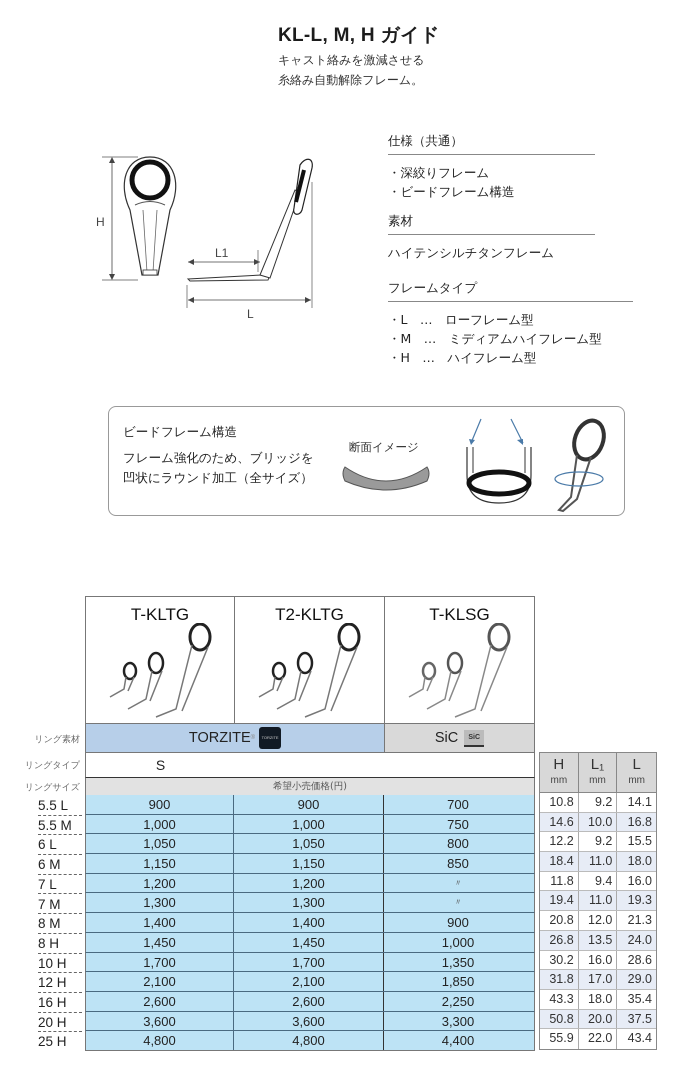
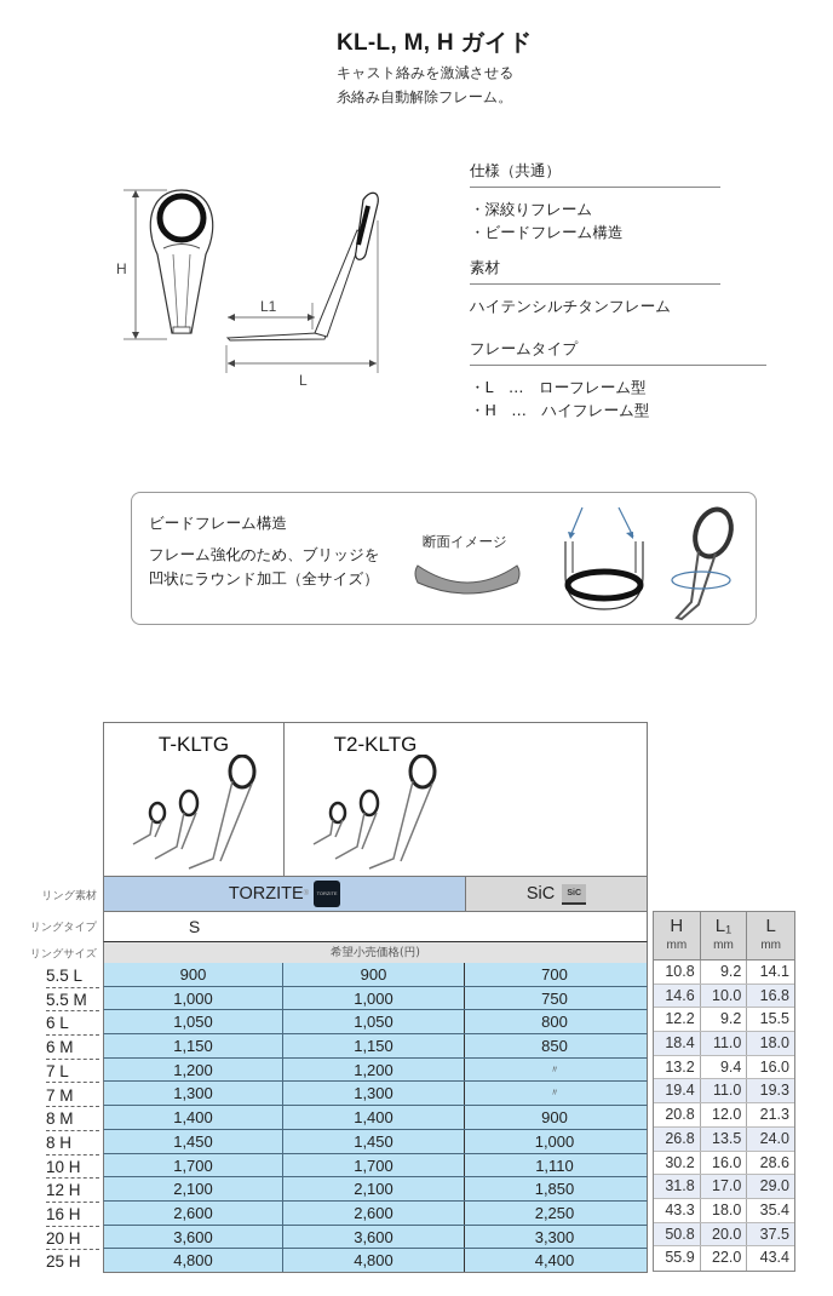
  KL-L, M, H ガイド
  キャスト絡みを激減させる
  糸絡み自動解除フレーム。
  H
  L1
  L
  仕様（共通）
  ・深絞りフレーム
  ・ビードフレーム構造
  素材
  ハイテンシルチタンフレーム
  フレームタイプ
  ・L … ローフレーム型
- ・M … ミディアムハイフレーム型
  ・H … ハイフレーム型
  ビードフレーム構造
  フレーム強化のため、ブリッジを
  凹状にラウンド加工（全サイズ）
  断面イメージ
  リング素材
  リングタイプ
  リングサイズ
  5.5 L
  5.5 M
  6 L
  6 M
  7 L
  7 M
  8 M
  8 H
  10 H
  12 H
  16 H
  20 H
  25 H
  T-KLTG
  T2-KLTG
- T-KLSG
  TORZITE
  SiC
  S
  希望小売価格(円)
  900
  900
  700
  1,000
  1,000
  750
  1,050
  1,050
  800
  1,150
  1,150
  850
  1,200
  1,200
  〃
  1,300
  1,300
  〃
  1,400
  1,400
  900
  1,450
  1,450
  1,000
  1,700
  1,700
- 1,350
+ 1,110
  2,100
  2,100
  1,850
  2,600
  2,600
  2,250
  3,600
  3,600
  3,300
  4,800
  4,800
  4,400
  H
  mm
  L₁
  mm
  L
  mm
  10.8
  9.2
  14.1
  14.6
  10.0
  16.8
  12.2
  9.2
  15.5
  18.4
  11.0
  18.0
- 11.8
+ 13.2
  9.4
  16.0
  19.4
  11.0
  19.3
  20.8
  12.0
  21.3
  26.8
  13.5
  24.0
  30.2
  16.0
  28.6
  31.8
  17.0
  29.0
  43.3
  18.0
  35.4
  50.8
  20.0
  37.5
  55.9
  22.0
  43.4
